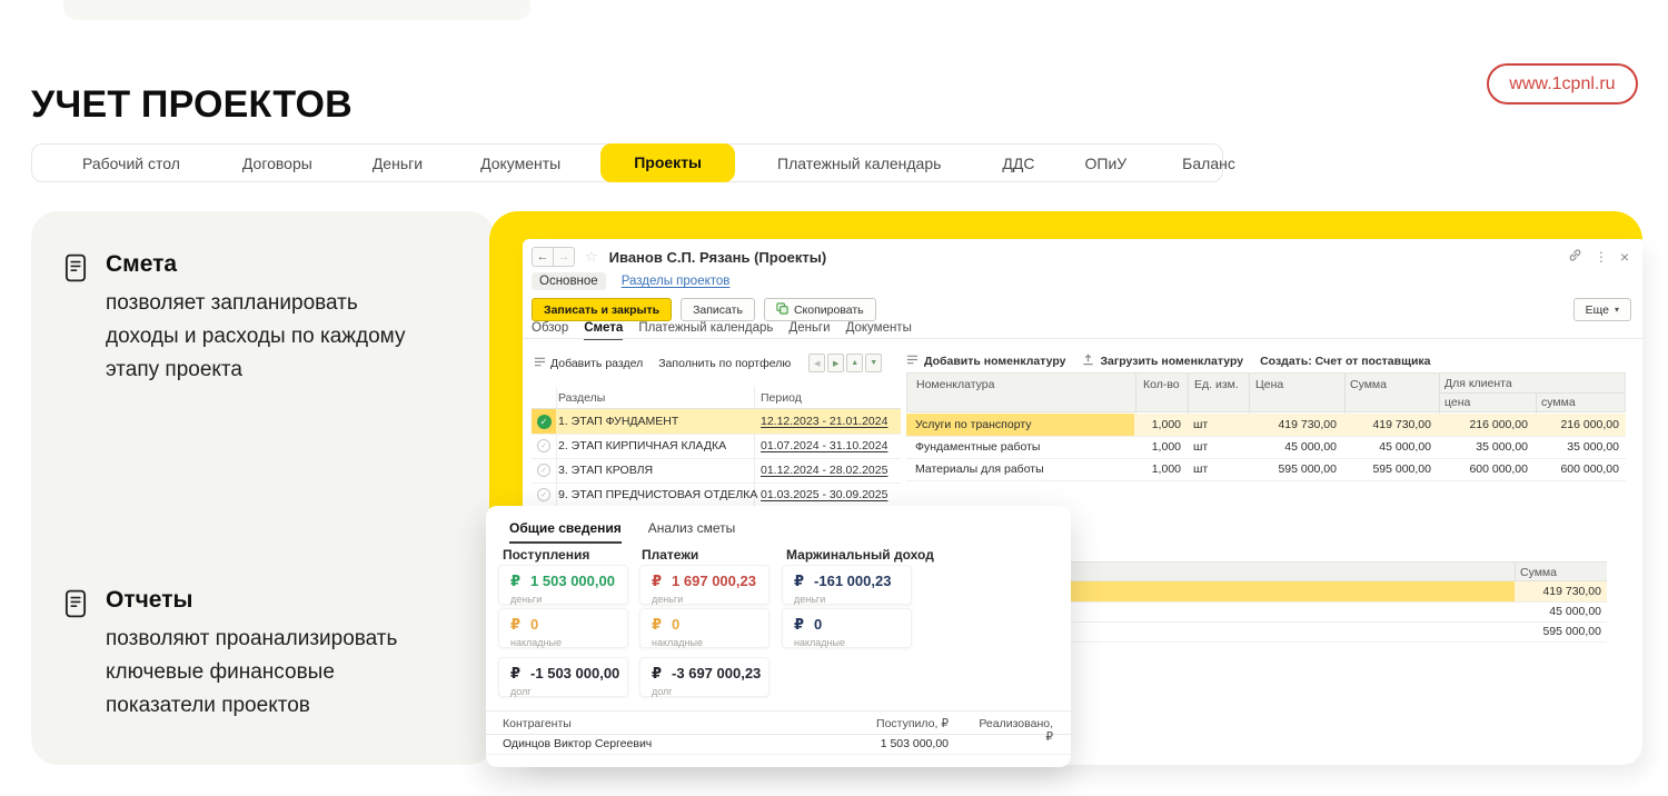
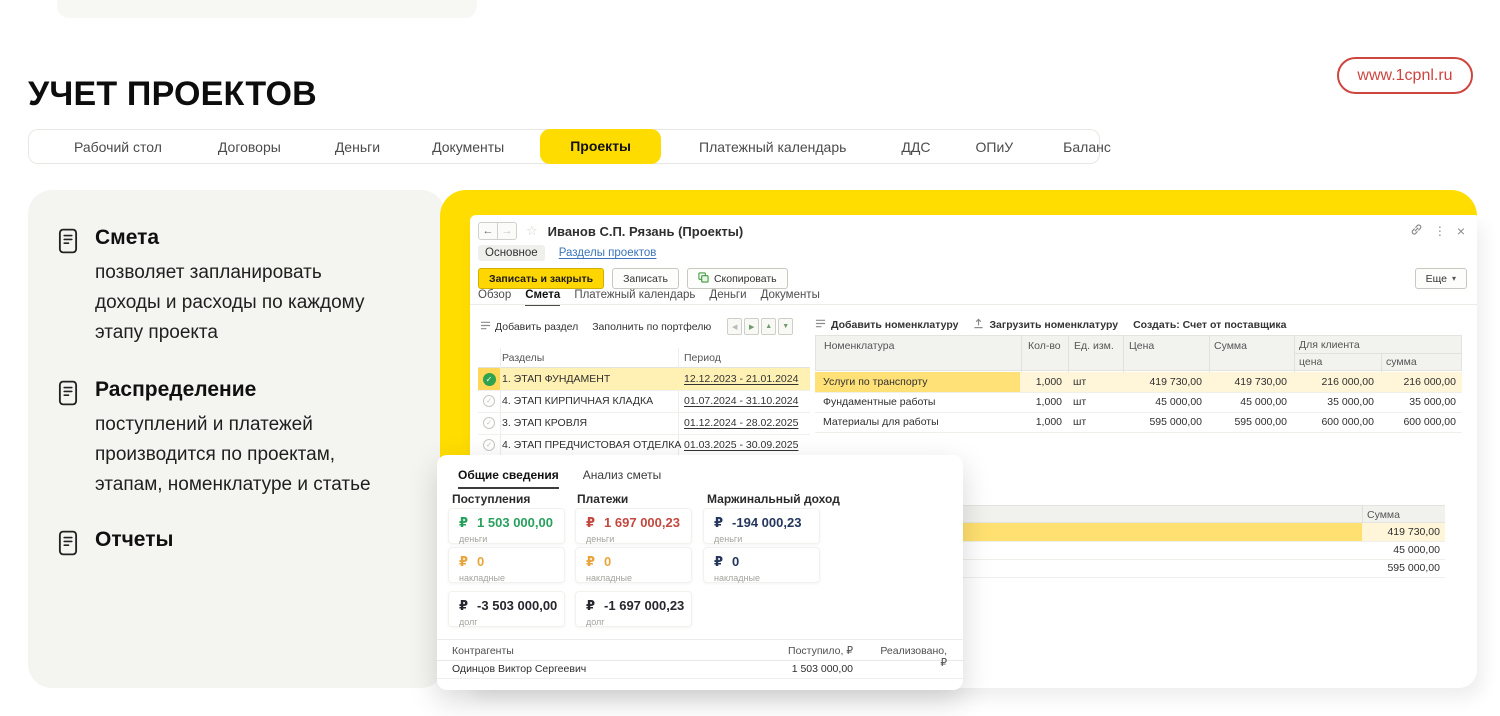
  УЧЕТ ПРОЕКТОВ
  www.1cpnl.ru
  Рабочий стол
  Договоры
  Деньги
  Документы
  Проекты
  Платежный календарь
  ДДС
  ОПиУ
  Баланс
  Смета
  позволяет запланировать
  доходы и расходы по каждому
  этапу проекта
+ Распределение
+ поступлений и платежей
+ производится по проектам,
+ этапам, номенклатуре и статье
  Отчеты
- позволяют проанализировать
- ключевые финансовые
- показатели проектов
  ←
  →
  ☆
  Иванов С.П. Рязань (Проекты)
  ⋮
  ×
  Основное
  Разделы проектов
  Записать и закрыть
  Записать
  Скопировать
  Еще
  ▾
  Обзор
  Смета
  Платежный календарь
  Деньги
  Документы
  Добавить раздел
  Заполнить по портфелю
  Разделы
  Период
  ✓
  1. ЭТАП ФУНДАМЕНТ
  12.12.2023 - 21.01.2024
- 2. ЭТАП КИРПИЧНАЯ КЛАДКА
+ 4. ЭТАП КИРПИЧНАЯ КЛАДКА
  01.07.2024 - 31.10.2024
  3. ЭТАП КРОВЛЯ
  01.12.2024 - 28.02.2025
- 9. ЭТАП ПРЕДЧИСТОВАЯ ОТДЕЛКА
+ 4. ЭТАП ПРЕДЧИСТОВАЯ ОТДЕЛКА
  01.03.2025 - 30.09.2025
  Добавить номенклатуру
  Загрузить номенклатуру
  Создать: Счет от поставщика
  Номенклатура
  Кол-во
  Ед. изм.
  Цена
  Сумма
  Для клиента
  цена
  сумма
  Услуги по транспорту
  1,000
  шт
  419 730,00
  419 730,00
  216 000,00
  216 000,00
  Фундаментные работы
  1,000
  шт
  45 000,00
  45 000,00
  35 000,00
  35 000,00
  Материалы для работы
  1,000
  шт
  595 000,00
  595 000,00
  600 000,00
  600 000,00
  Сумма
  419 730,00
  45 000,00
  595 000,00
  Общие сведения
  Анализ сметы
  Поступления
  Платежи
  Маржинальный доход
  ₽
  1 503 000,00
  деньги
  ₽
  1 697 000,23
  деньги
  ₽
- -161 000,23
+ -194 000,23
  деньги
  ₽
  0
  накладные
  ₽
  0
  накладные
  ₽
  0
  накладные
  ₽
- -1 503 000,00
+ -3 503 000,00
  долг
  ₽
- -3 697 000,23
+ -1 697 000,23
  долг
  Контрагенты
  Поступило, ₽
  Реализовано, ₽
  Одинцов Виктор Сергеевич
  1 503 000,00
